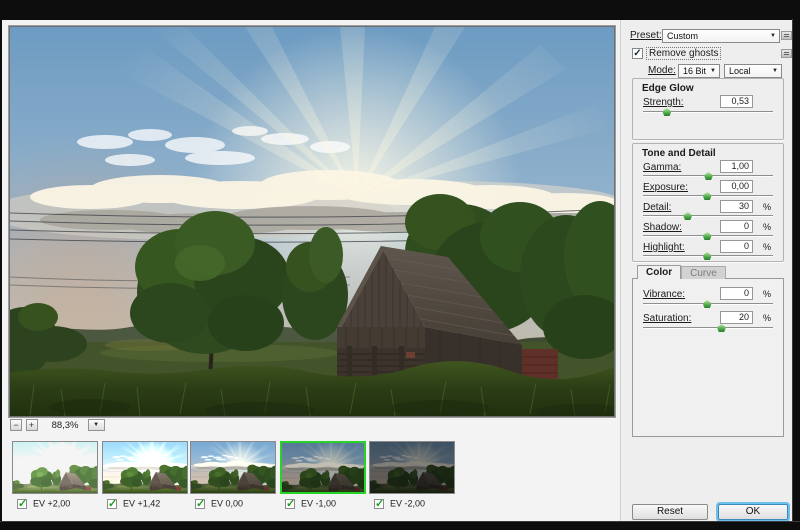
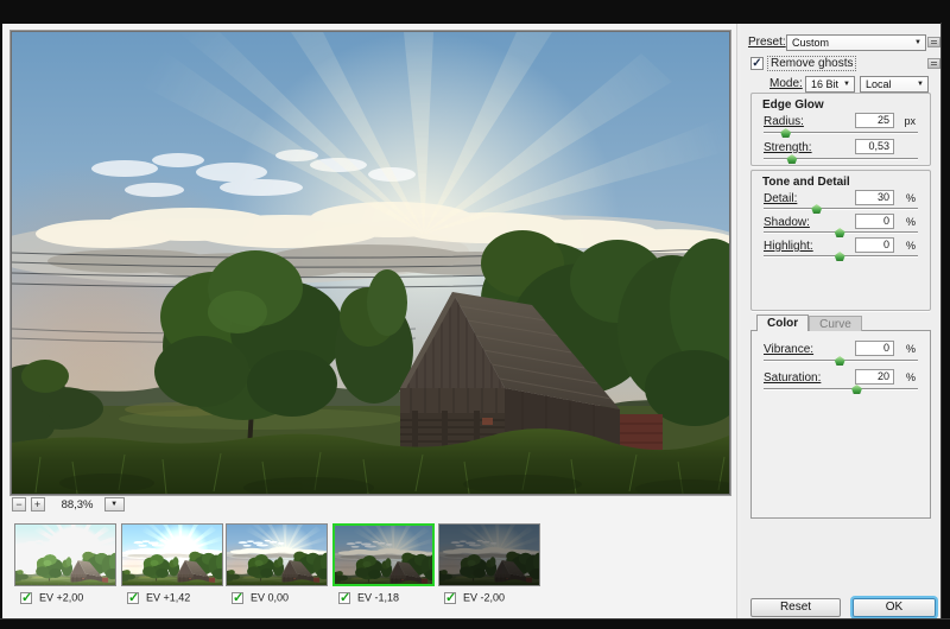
  − + 88,3%
  ✓ EV +2,00
  ✓ EV +1,42
  ✓ EV 0,00
- ✓ EV -1,00
+ ✓ EV -1,18
  ✓ EV -2,00
  Preset:
  Custom
  ✓
  Remove ghosts
  Mode:
  16 Bit
  Edge Glow
+ Radius:
+ 25
+ px
  Strength:
  0,53
  Tone and Detail
- Gamma:
- 1,00
- Exposure:
- 0,00
  Detail:
  30
  %
  Shadow:
  0
  %
  Highlight:
  0
  %
  Color Curve
  Vibrance:
  0
  %
  Saturation:
  20
  %
  Reset
  OK
